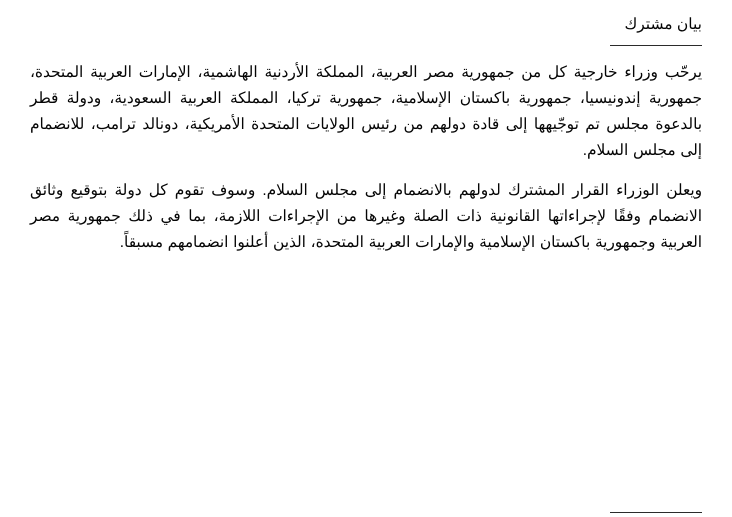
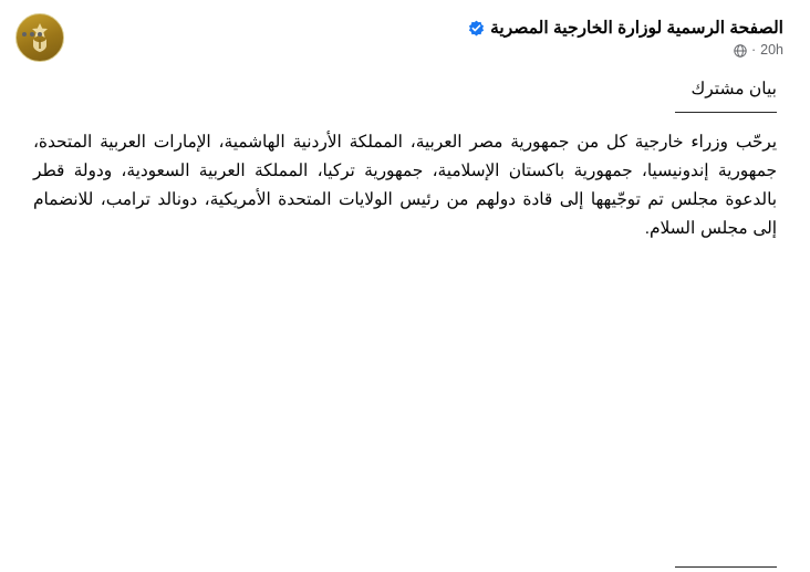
+ الصفحة الرسمية لوزارة الخارجية المصرية
+ 20h
+ ·
  بيان مشترك
  يرحّب وزراء خارجية كل من جمهورية مصر العربية، المملكة الأردنية الهاشمية، الإمارات العربية المتحدة، جمهورية إندونيسيا، جمهورية باكستان الإسلامية، جمهورية تركيا، المملكة العربية السعودية، ودولة قطر بالدعوة مجلس تم توجّيهها إلى قادة دولهم من رئيس الولايات المتحدة الأمريكية، دونالد ترامب، للانضمام إلى مجلس السلام.
- ويعلن الوزراء القرار المشترك لدولهم بالانضمام إلى مجلس السلام. وسوف تقوم كل دولة بتوقيع وثائق الانضمام وفقًا لإجراءاتها القانونية ذات الصلة وغيرها من الإجراءات اللازمة، بما في ذلك جمهورية مصر العربية وجمهورية باكستان الإسلامية والإمارات العربية المتحدة، الذين أعلنوا انضمامهم مسبقاً.
